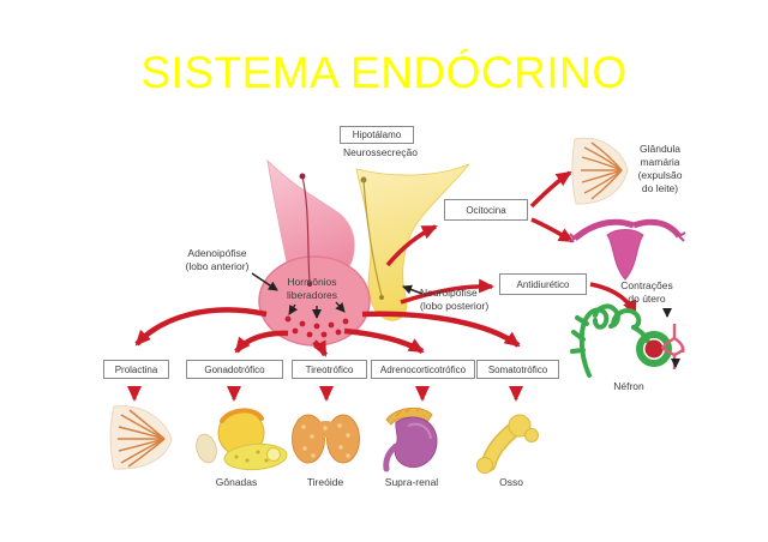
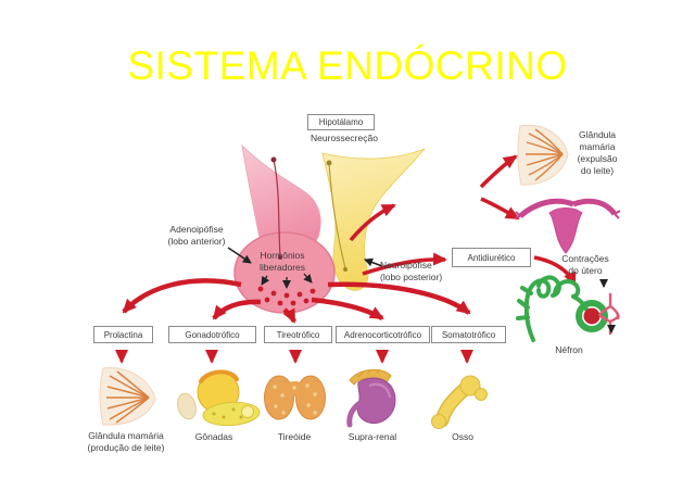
  SISTEMA ENDÓCRINO
  Hipotálamo
  Neurossecreção
  Adenoipófise
  (lobo anterior)
  Hormônios
  liberadores
  Neuroipófise
  (lobo posterior)
- Ocitocina
  Antidiurético
  Glândula
  mamária
  (expulsão
  do leite)
  Contrações
  do útero
  Néfron
  Prolactina
  Gonadotrófico
  Tireotrófico
  Adrenocorticotrófico
  Somatotrófico
+ Glândula mamária
+ (produção de leite)
  Gônadas
  Tireóide
  Supra-renal
  Osso
